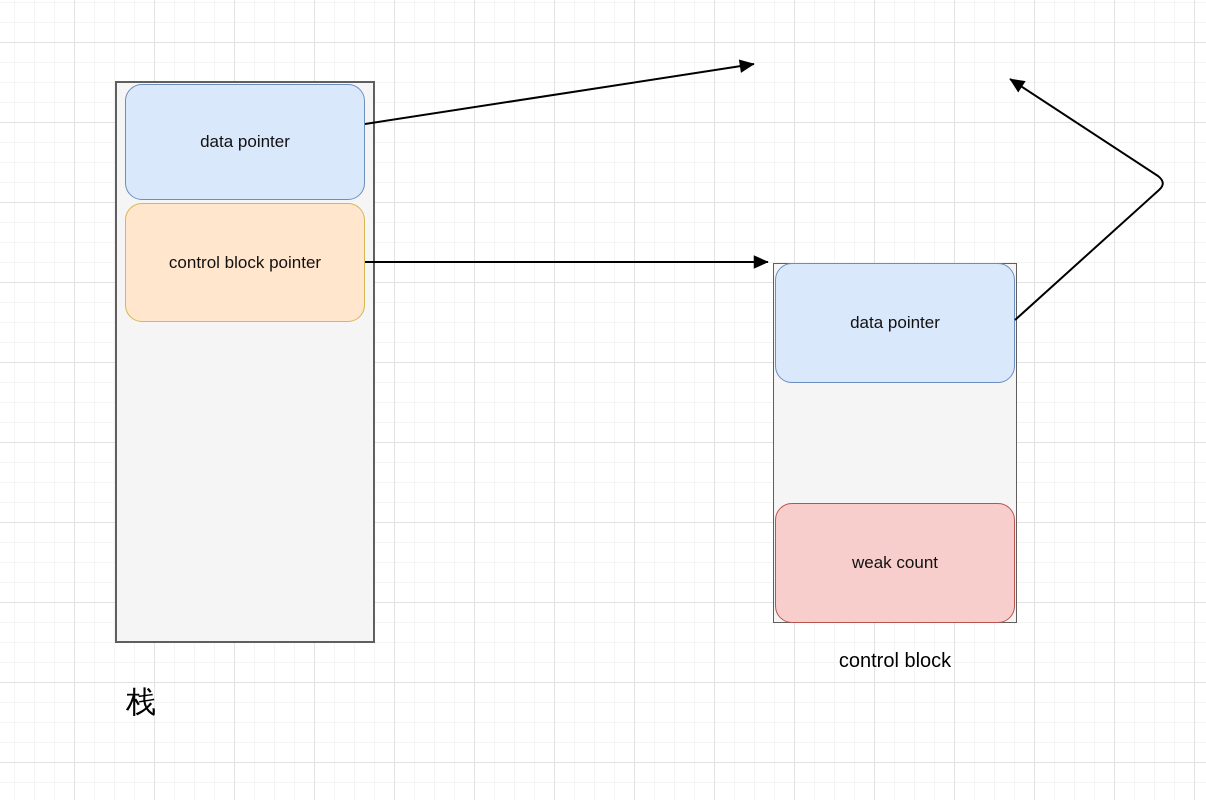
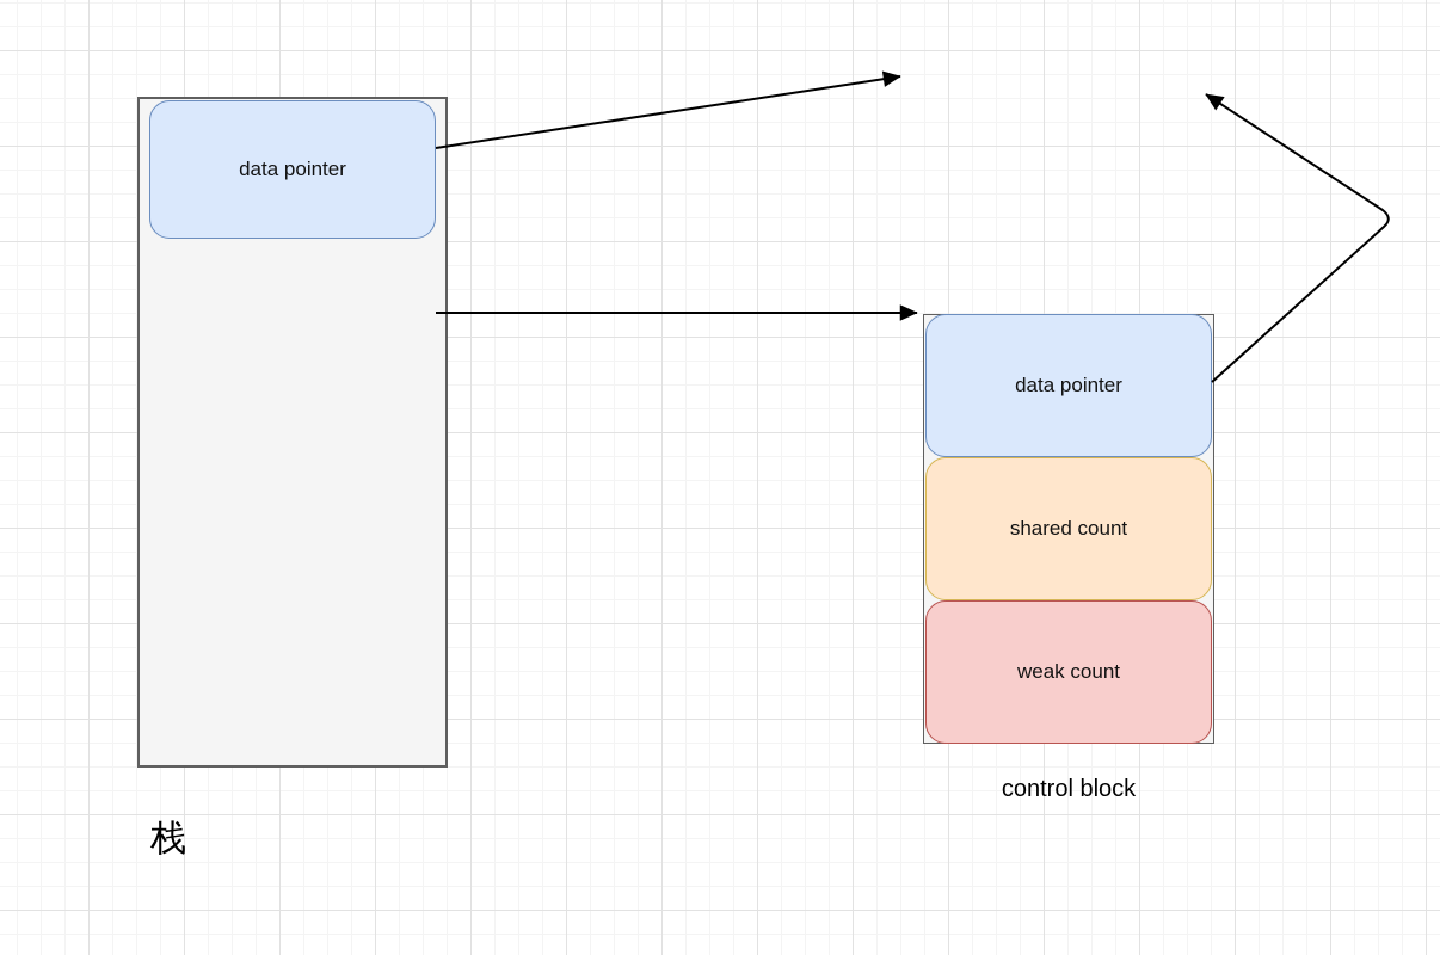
  data pointer
- control block pointer
  data pointer
+ shared count
  weak count
  栈
  control block
